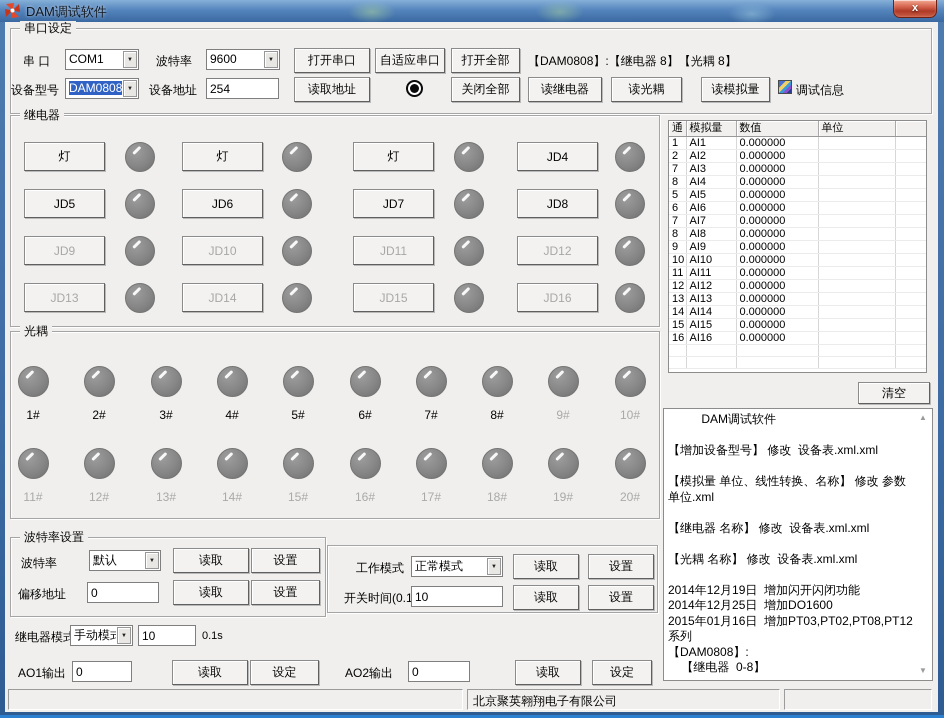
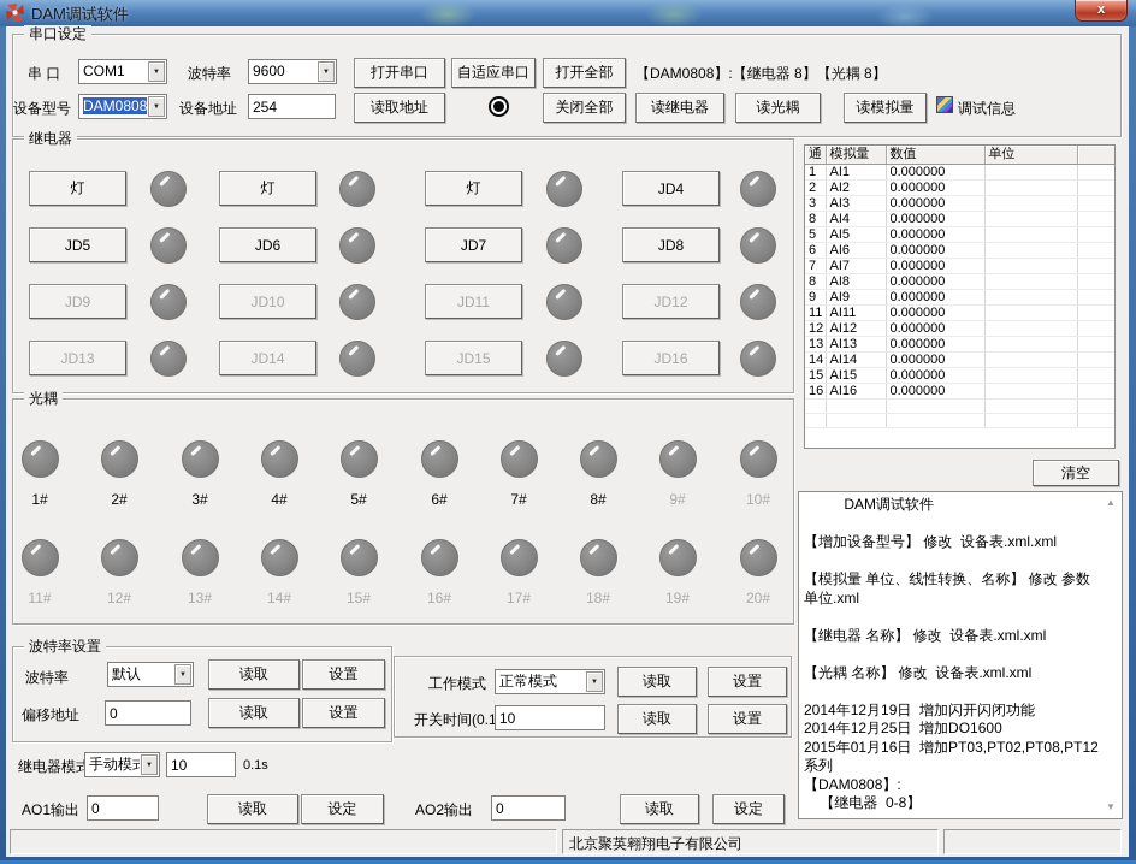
  DAM调试软件
  x
  串口设定
  串 口
  COM1
  波特率
  9600
  打开串口
  自适应串口
  打开全部
  【DAM0808】:【继电器 8】【光耦 8】
  设备型号
  DAM0808
  设备地址
  254
  读取地址
  关闭全部
  读继电器
  读光耦
  读模拟量
  调试信息
  继电器
  灯
  灯
  灯
  JD4
  JD5
  JD6
  JD7
  JD8
  JD9
  JD10
  JD11
  JD12
  JD13
  JD14
  JD15
  JD16
  通	模拟量	数值	单位
  1	AI1	0.000000
  2	AI2	0.000000
- 7	AI3	0.000000
+ 3	AI3	0.000000
  8	AI4	0.000000
  5	AI5	0.000000
  6	AI6	0.000000
  7	AI7	0.000000
  8	AI8	0.000000
  9	AI9	0.000000
- 10	AI10	0.000000
  11	AI11	0.000000
  12	AI12	0.000000
  13	AI13	0.000000
  14	AI14	0.000000
  15	AI15	0.000000
  16	AI16	0.000000
  清空
  光耦
  1#
  2#
  3#
  4#
  5#
  6#
  7#
  8#
  9#
  10#
  11#
  12#
  13#
  14#
  15#
  16#
  17#
  18#
  19#
  20#
  DAM调试软件
  【增加设备型号】 修改 设备表.xml.xml
  【模拟量 单位、线性转换、名称】 修改 参数单位.xml
  【继电器 名称】 修改 设备表.xml.xml
  【光耦 名称】 修改 设备表.xml.xml
  2014年12月19日 增加闪开闪闭功能
  2014年12月25日 增加DO1600
  2015年01月16日 增加PT03,PT02,PT08,PT12系列
  【DAM0808】:
  【继电器 0-8】
  ▲
  ▼
  波特率设置
  波特率
  默认
  读取
  设置
  偏移地址
  0
  读取
  设置
  工作模式
  正常模式
  读取
  设置
  开关时间(0.1
  10
  读取
  设置
  继电器模式
  手动模
  10
  0.1s
  AO1输出
  0
  读取
  设定
  AO2输出
  0
  读取
  设定
  北京聚英翱翔电子有限公司
